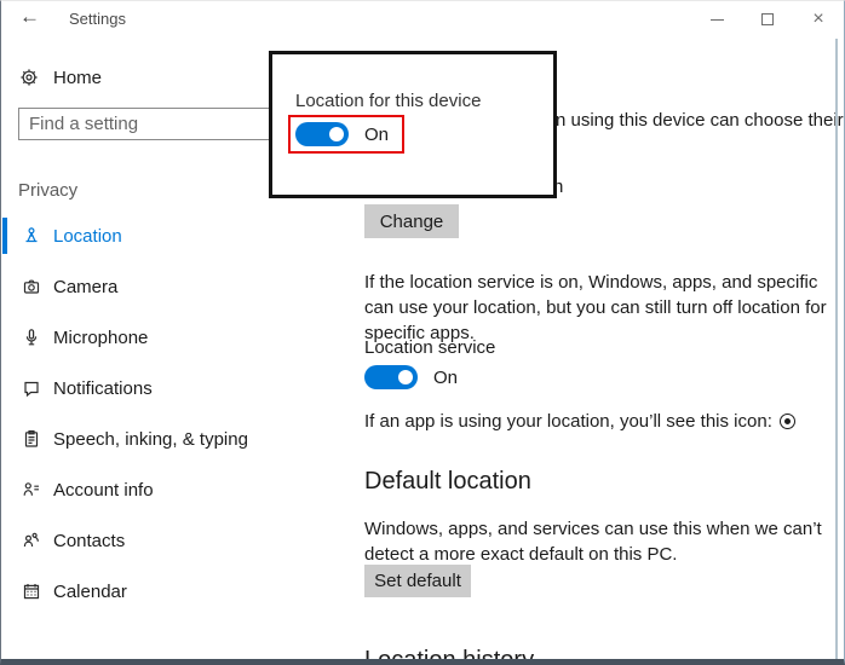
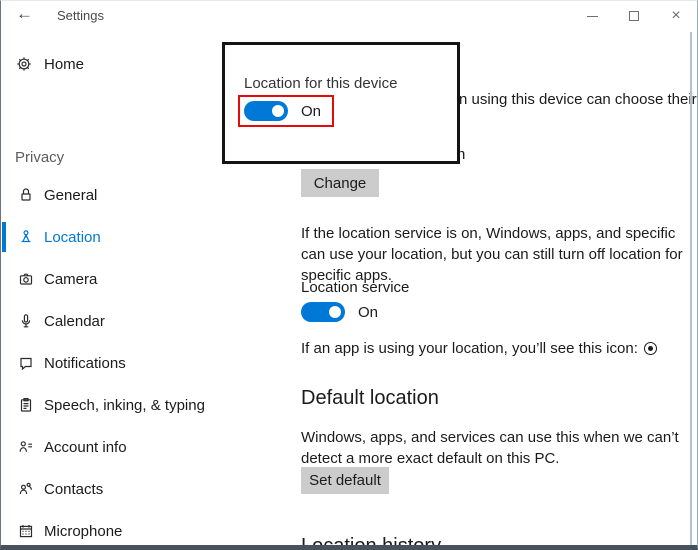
  ←
  Settings
  ×
  Home
- Find a setting
  Privacy
+ General
  Location
  Camera
- Microphone
+ Calendar
  Notifications
  Speech, inking, & typing
  Account info
  Contacts
- Calendar
+ Microphone
  n using this device can choose ther
  n
  Change
  If the location service is on, Windows, apps, and specific can use your location, but you can still turn off location for specific apps.
  Location service
  On
  If an app is using your location, you’ll see this icon:
  Default location
  Windows, apps, and services can use this when we can’t detect a more exact default on this PC.
  Set default
  Location for this device
  On
